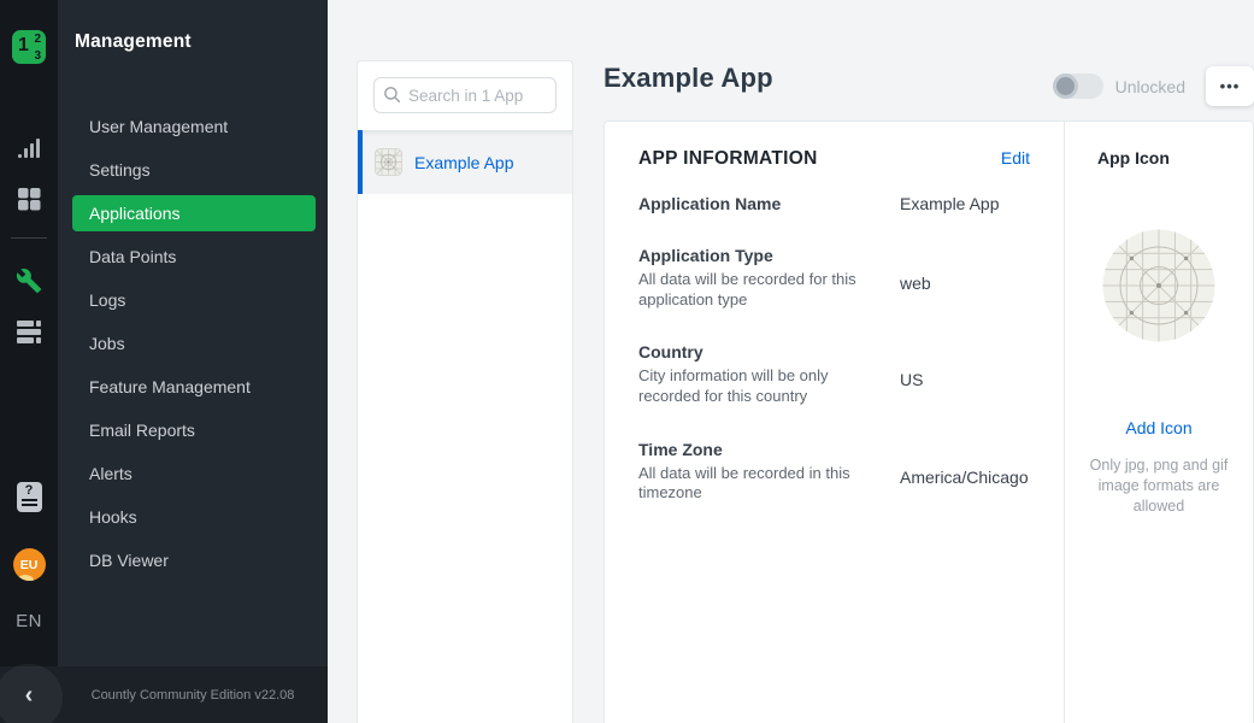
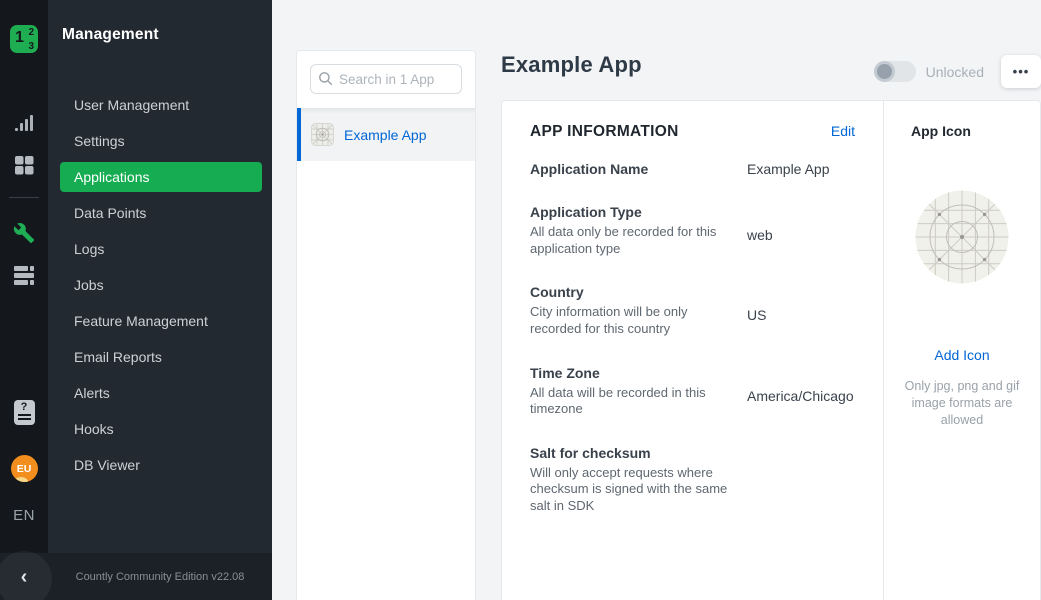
  1
  2
  3
  ?
  EU
  EN
  Management
  User Management
  Settings
  Applications
  Data Points
  Logs
  Jobs
  Feature Management
  Email Reports
  Alerts
  Hooks
  DB Viewer
  ‹
  Countly Community Edition v22.08
  Search in 1 App
  Example App
  Example App
  Unlocked
  •••
  APP INFORMATION
  Edit
  Application Name
  Example App
  Application Type
- All data will be recorded for this application type
+ All data only be recorded for this application type
  web
  Country
  City information will be only recorded for this country
  US
  Time Zone
  All data will be recorded in this timezone
  America/Chicago
+ Salt for checksum
+ Will only accept requests where checksum is signed with the same salt in SDK
  App Icon
  Add Icon
  Only jpg, png and gif image formats are allowed
